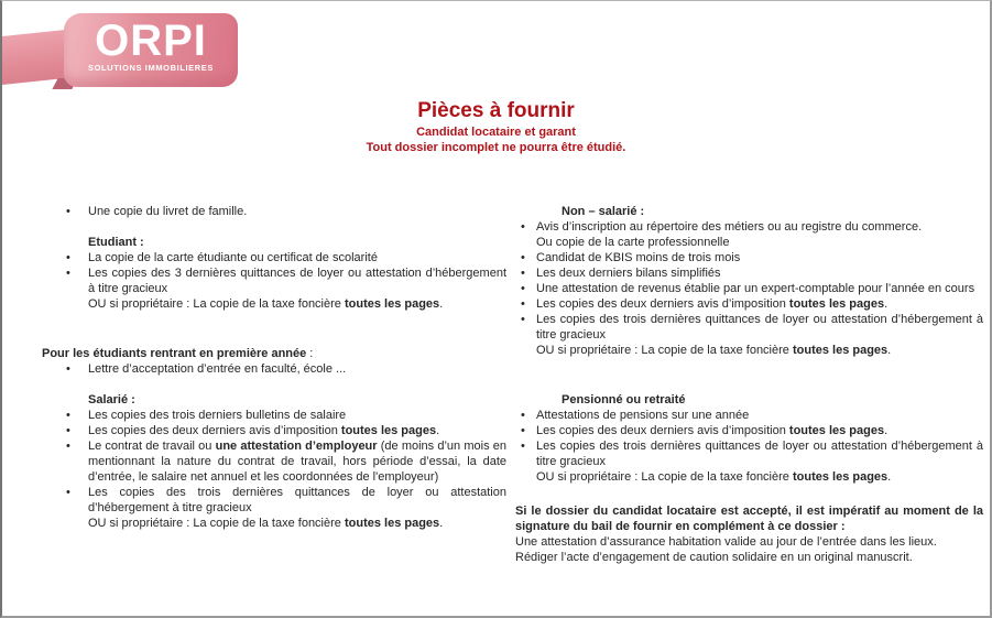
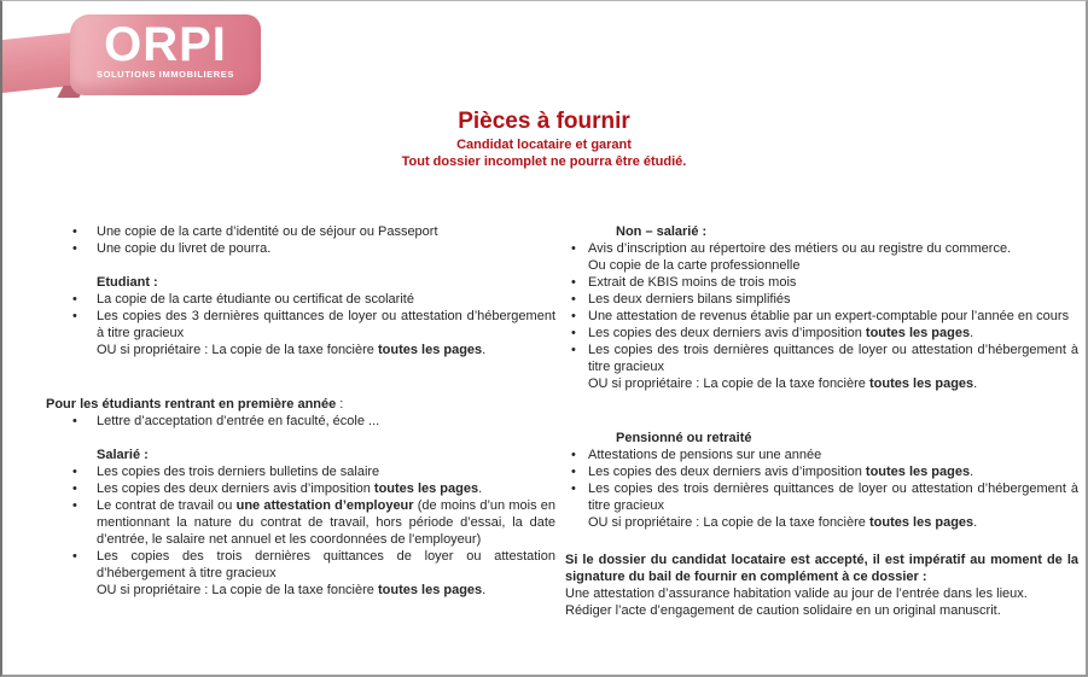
  ORPI
  SOLUTIONS IMMOBILIERES
  Pièces à fournir
  Candidat locataire et garant
  Tout dossier incomplet ne pourra être étudié.
+ Une copie de la carte d’identité ou de séjour ou Passeport
- Une copie du livret de famille.
+ Une copie du livret de pourra.
  Etudiant :
  La copie de la carte étudiante ou certificat de scolarité
  Les copies des 3 dernières quittances de loyer ou attestation d’hébergement à titre gracieux
  OU si propriétaire : La copie de la taxe foncière toutes les pages.
  Pour les étudiants rentrant en première année :
  Lettre d’acceptation d’entrée en faculté, école ...
  Salarié :
  Les copies des trois derniers bulletins de salaire
  Les copies des deux derniers avis d’imposition toutes les pages.
  Le contrat de travail ou une attestation d’employeur (de moins d’un mois en mentionnant la nature du contrat de travail, hors période d’essai, la date d’entrée, le salaire net annuel et les coordonnées de l'employeur)
  Les copies des trois dernières quittances de loyer ou attestation d’hébergement à titre gracieux
  OU si propriétaire : La copie de la taxe foncière toutes les pages.
  Non – salarié :
  Avis d’inscription au répertoire des métiers ou au registre du commerce.
  Ou copie de la carte professionnelle
- Candidat de KBIS moins de trois mois
+ Extrait de KBIS moins de trois mois
  Les deux derniers bilans simplifiés
  Une attestation de revenus établie par un expert-comptable pour l’année en cours
  Les copies des deux derniers avis d’imposition toutes les pages.
  Les copies des trois dernières quittances de loyer ou attestation d’hébergement à titre gracieux
  OU si propriétaire : La copie de la taxe foncière toutes les pages.
  Pensionné ou retraité
  Attestations de pensions sur une année
  Les copies des deux derniers avis d’imposition toutes les pages.
  Les copies des trois dernières quittances de loyer ou attestation d’hébergement à titre gracieux
  OU si propriétaire : La copie de la taxe foncière toutes les pages.
  Si le dossier du candidat locataire est accepté, il est impératif au moment de la signature du bail de fournir en complément à ce dossier :
  Une attestation d’assurance habitation valide au jour de l’entrée dans les lieux.
  Rédiger l’acte d’engagement de caution solidaire en un original manuscrit.
